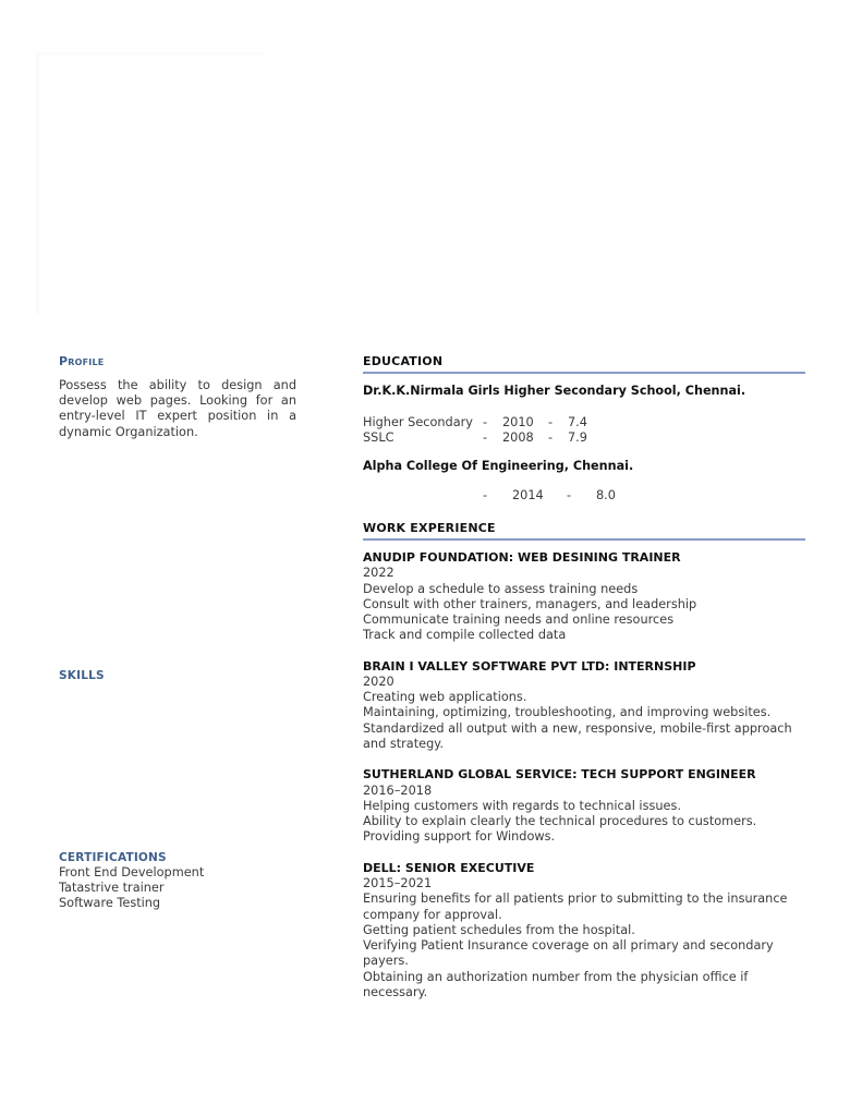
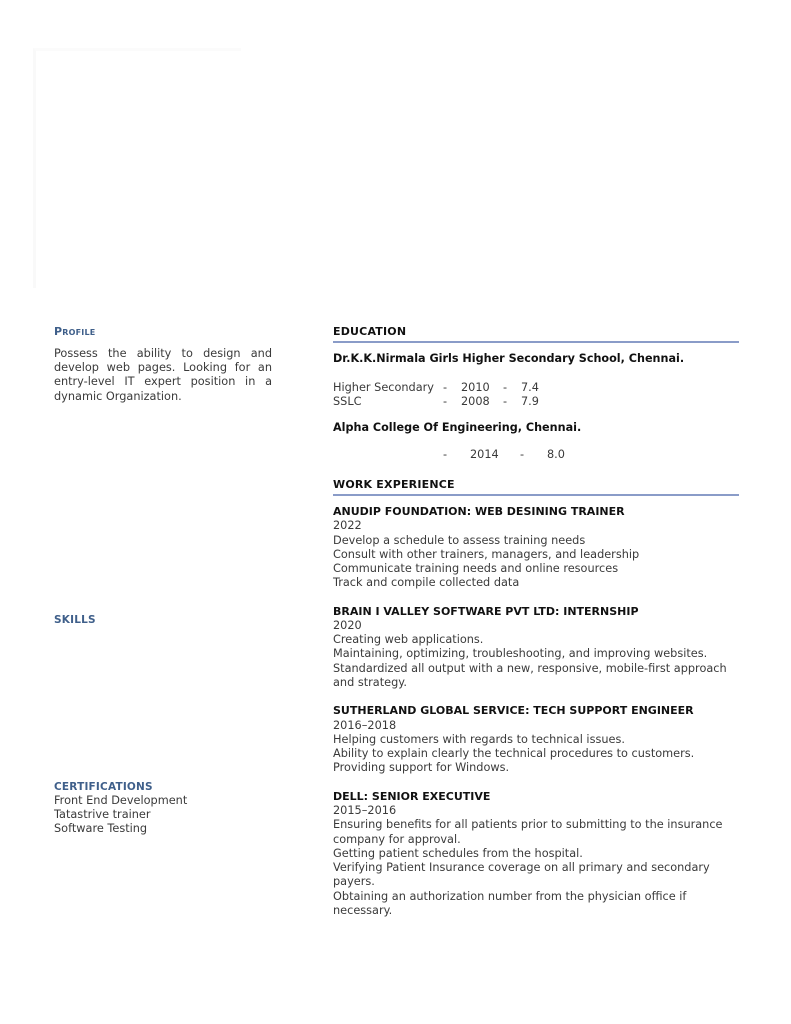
  Profile
  Possess the ability to design and develop web pages. Looking for an entry-level IT expert position in a dynamic Organization.
  SKILLS
  CERTIFICATIONS
  Front End Development
  Tatastrive trainer
  Software Testing
  EDUCATION
  Dr.K.K.Nirmala Girls Higher Secondary School, Chennai.
  Higher Secondary
  -
  2010
  -
  7.4
  SSLC
  -
  2008
  -
  7.9
  Alpha College Of Engineering, Chennai.
  -
  2014
  -
  8.0
  WORK EXPERIENCE
  ANUDIP FOUNDATION: WEB DESINING TRAINER
  2022
  Develop a schedule to assess training needs
  Consult with other trainers, managers, and leadership
  Communicate training needs and online resources
  Track and compile collected data
  BRAIN I VALLEY SOFTWARE PVT LTD: INTERNSHIP
  2020
  Creating web applications.
  Maintaining, optimizing, troubleshooting, and improving websites.
  Standardized all output with a new, responsive, mobile-first approach and strategy.
  SUTHERLAND GLOBAL SERVICE: TECH SUPPORT ENGINEER
  2016–2018
  Helping customers with regards to technical issues.
  Ability to explain clearly the technical procedures to customers.
  Providing support for Windows.
  DELL: SENIOR EXECUTIVE
- 2015–2021
+ 2015–2016
  Ensuring benefits for all patients prior to submitting to the insurance company for approval.
  Getting patient schedules from the hospital.
  Verifying Patient Insurance coverage on all primary and secondary payers.
  Obtaining an authorization number from the physician office if necessary.
